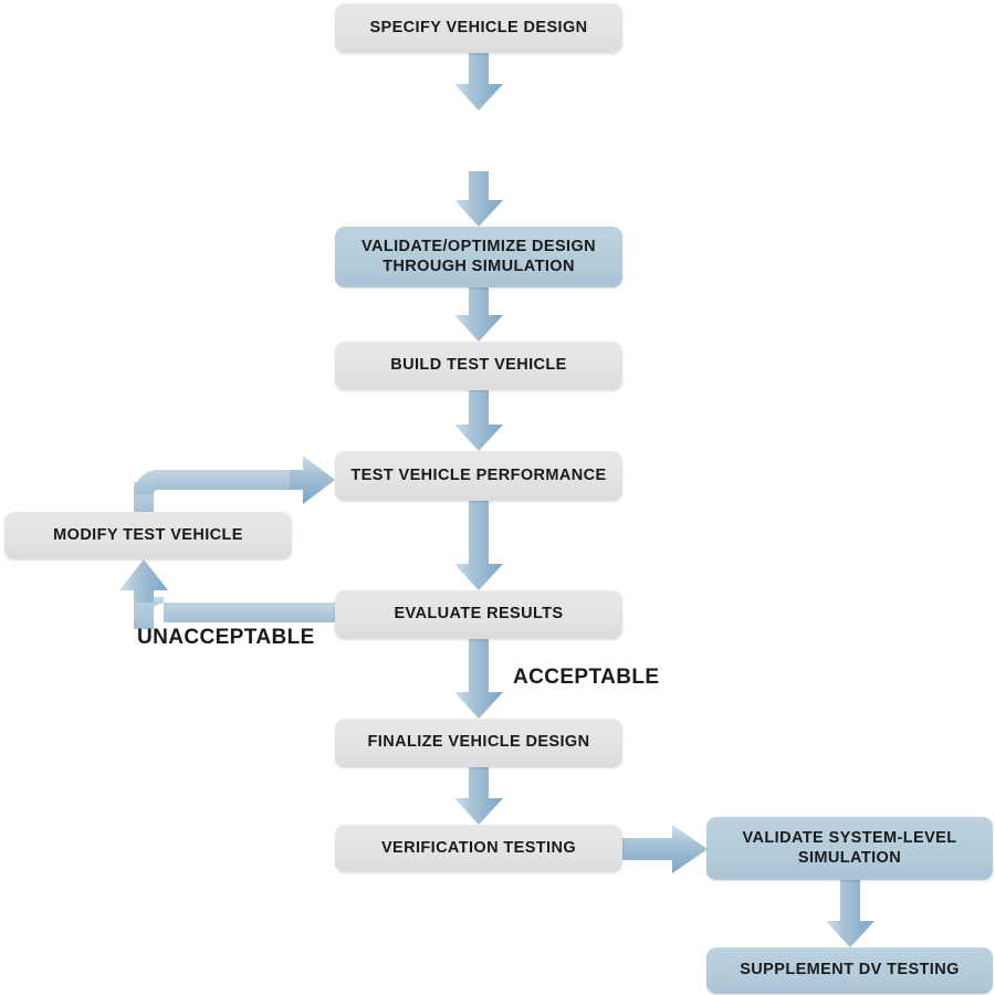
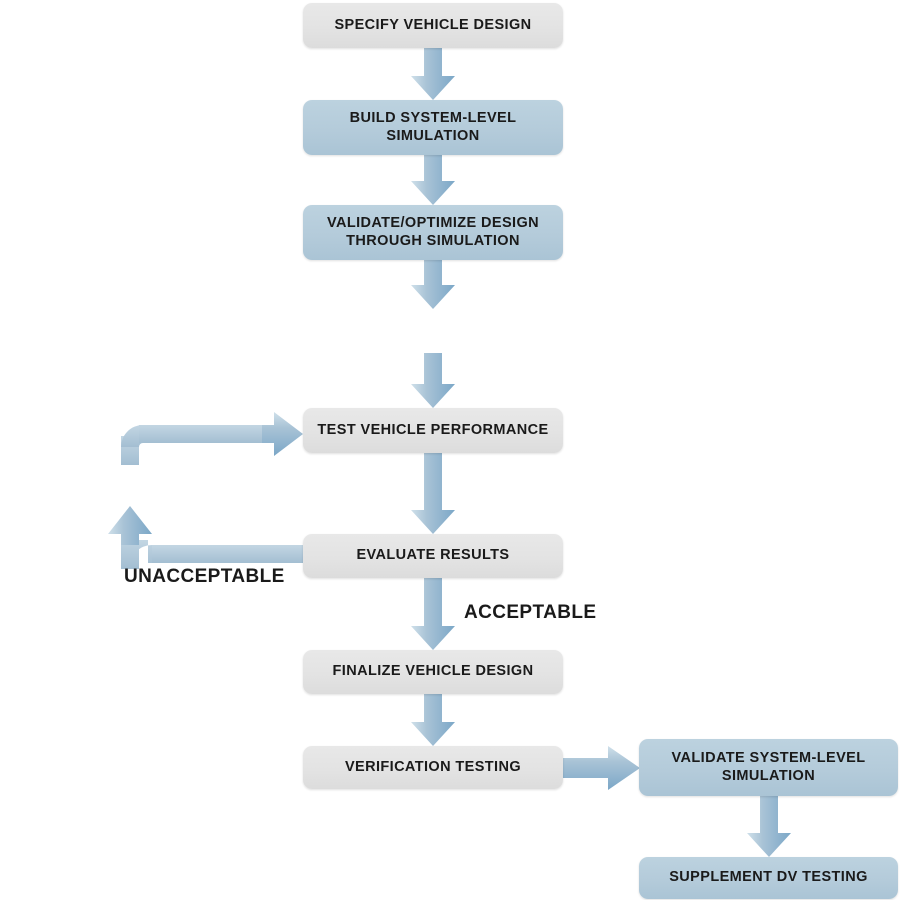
  SPECIFY VEHICLE DESIGN
+ BUILD SYSTEM-LEVEL SIMULATION
  VALIDATE/OPTIMIZE DESIGN THROUGH SIMULATION
- BUILD TEST VEHICLE
  TEST VEHICLE PERFORMANCE
- MODIFY TEST VEHICLE
  EVALUATE RESULTS
  FINALIZE VEHICLE DESIGN
  VERIFICATION TESTING
  VALIDATE SYSTEM-LEVEL SIMULATION
  SUPPLEMENT DV TESTING
  UNACCEPTABLE
  ACCEPTABLE
